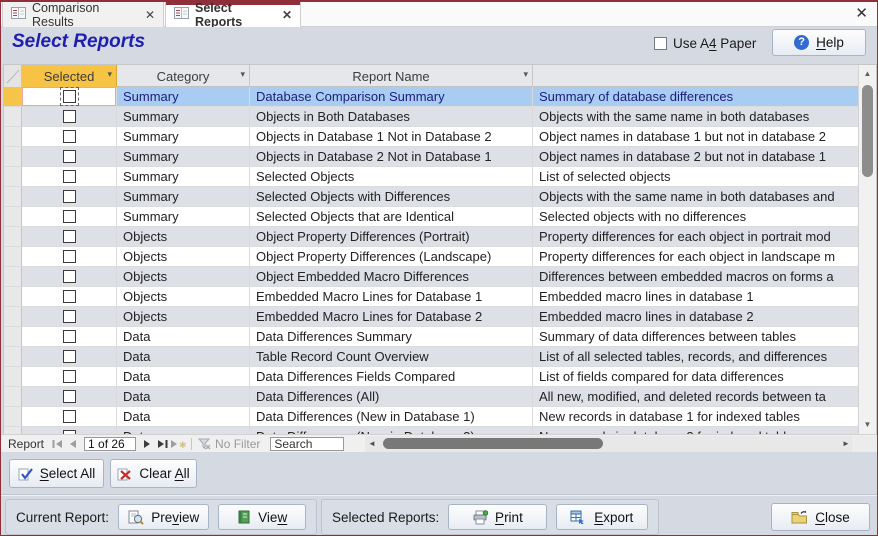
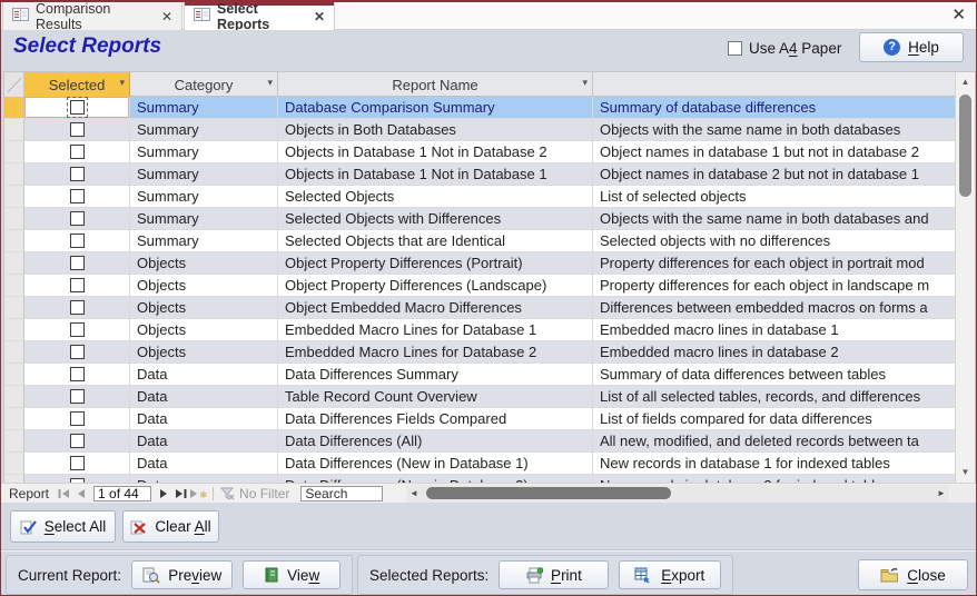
  Comparison Results
  ✕
  Select Reports
  ✕
  ✕
  Select Reports
  Use A4 Paper
  ?
  Help
  Selected
  ▾
  Category
  ▾
  Report Name
  ▾
  Summary
  Database Comparison Summary
  Summary of database differences
  Summary
  Objects in Both Databases
  Objects with the same name in both databases
  Summary
  Objects in Database 1 Not in Database 2
  Object names in database 1 but not in database 2
  Summary
- Objects in Database 2 Not in Database 1
+ Objects in Database 1 Not in Database 1
  Object names in database 2 but not in database 1
  Summary
  Selected Objects
  List of selected objects
  Summary
  Selected Objects with Differences
  Objects with the same name in both databases and
  Summary
  Selected Objects that are Identical
  Selected objects with no differences
  Objects
  Object Property Differences (Portrait)
  Property differences for each object in portrait mod
  Objects
  Object Property Differences (Landscape)
  Property differences for each object in landscape m
  Objects
  Object Embedded Macro Differences
  Differences between embedded macros on forms a
  Objects
  Embedded Macro Lines for Database 1
  Embedded macro lines in database 1
  Objects
  Embedded Macro Lines for Database 2
  Embedded macro lines in database 2
  Data
  Data Differences Summary
  Summary of data differences between tables
  Data
  Table Record Count Overview
  List of all selected tables, records, and differences
  Data
  Data Differences Fields Compared
  List of fields compared for data differences
  Data
  Data Differences (All)
  All new, modified, and deleted records between ta
  Data
  Data Differences (New in Database 1)
  New records in database 1 for indexed tables
  ▲
  ▼
  Report
- 1 of 26
+ 1 of 44
  ✱
  No Filter
  Search
  ◄
  ►
  Select All
  Clear All
  Current Report:
  Preview
  View
  Selected Reports:
  Print
  Export
  Close
